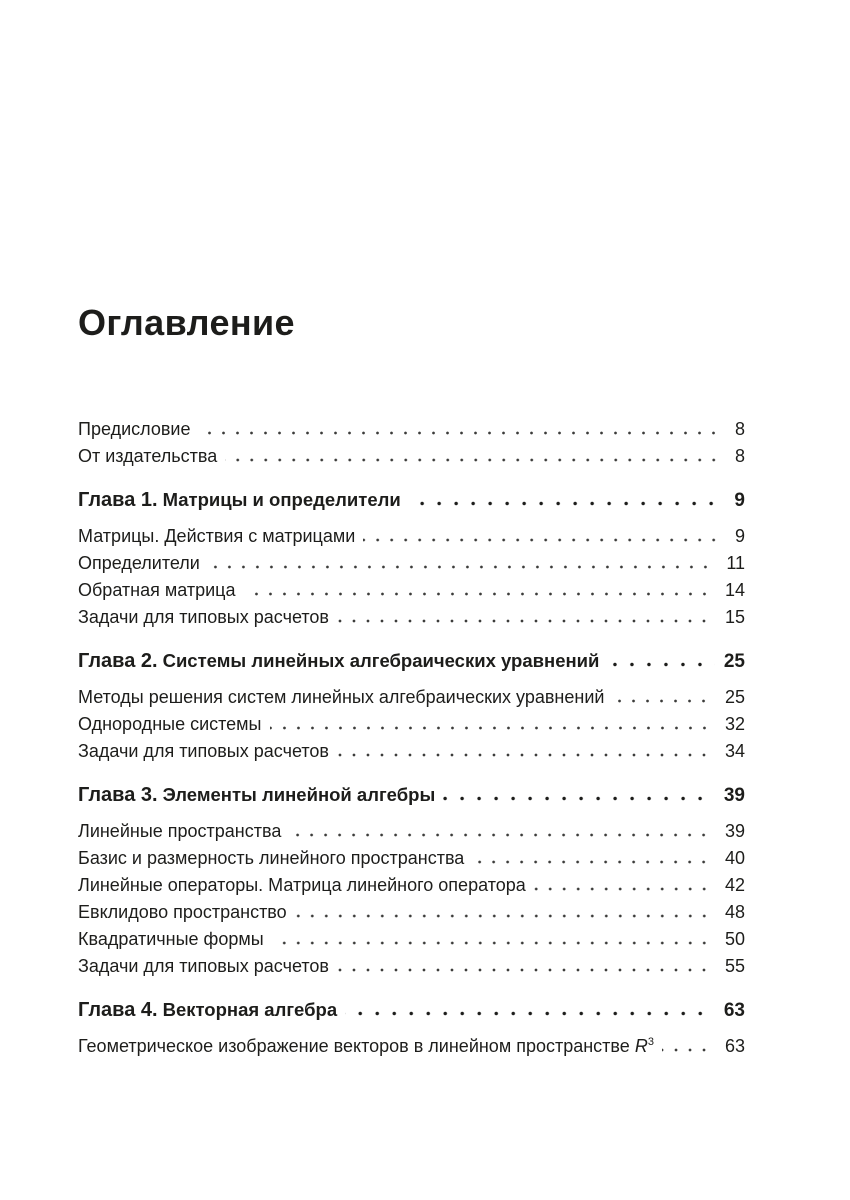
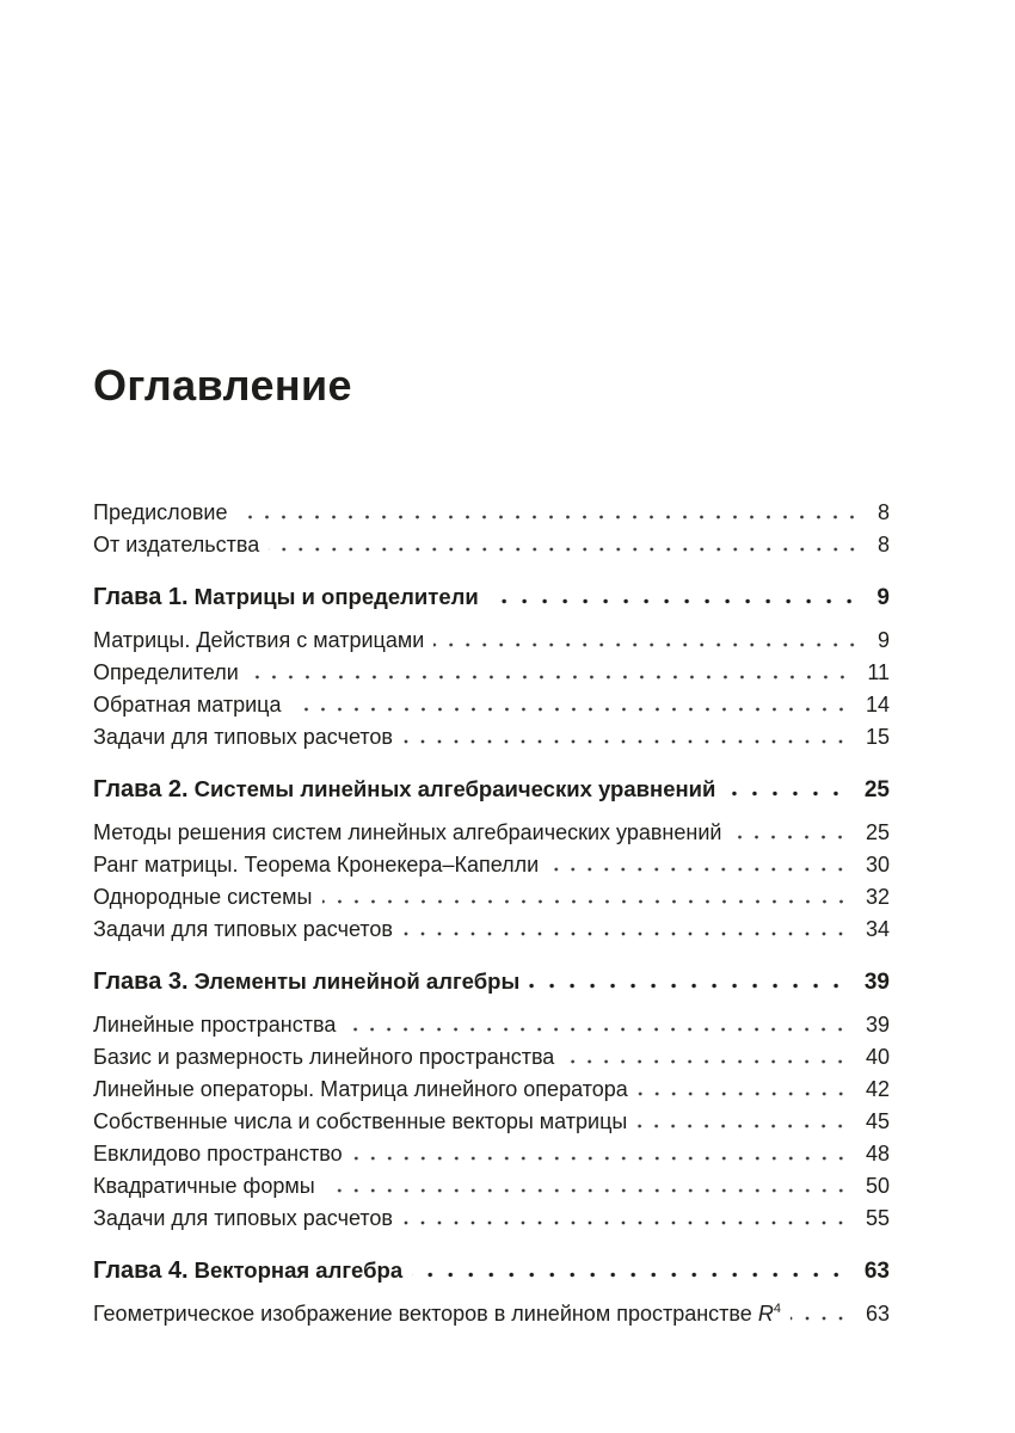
  Оглавление
  Предисловие
  8
  От издательства
  8
  Глава 1. Матрицы и определители
  9
  Матрицы. Действия с матрицами
  9
  Определители
  11
  Обратная матрица
  14
  Задачи для типовых расчетов
  15
  Глава 2. Системы линейных алгебраических уравнений
  25
  Методы решения систем линейных алгебраических уравнений
  25
+ Ранг матрицы. Теорема Кронекера–Капелли
+ 30
  Однородные системы
  32
  Задачи для типовых расчетов
  34
  Глава 3. Элементы линейной алгебры
  39
  Линейные пространства
  39
  Базис и размерность линейного пространства
  40
  Линейные операторы. Матрица линейного оператора
  42
+ Собственные числа и собственные векторы матрицы
+ 45
  Евклидово пространство
  48
  Квадратичные формы
  50
  Задачи для типовых расчетов
  55
  Глава 4. Векторная алгебра
  63
- Геометрическое изображение векторов в линейном пространстве R3
+ Геометрическое изображение векторов в линейном пространстве R4
  63
